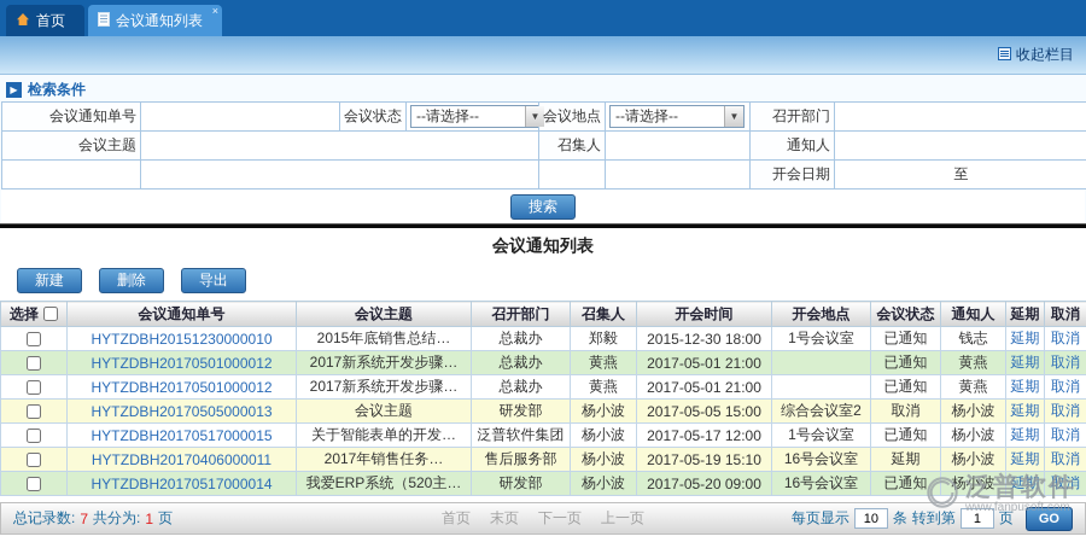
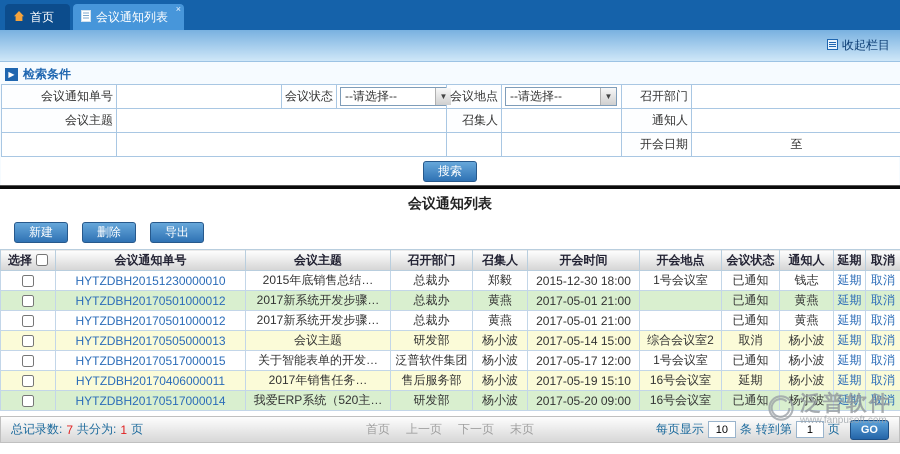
  首页
  会议通知列表
  ×
  收起栏目
  ▶
  检索条件
  会议通知单号		会议状态	--请选择-- ▼	会议地点	--请选择-- ▼	召开部门
  会议主题		召集人		通知人
  				开会日期	至
  搜索
  会议通知列表
  新建
  删除
  导出
  选择	会议通知单号	会议主题	召开部门	召集人	开会时间	开会地点	会议状态	通知人	延期	取消
  	HYTZDBH20151230000010	2015年底销售总结…	总裁办	郑毅	2015-12-30 18:00	1号会议室	已通知	钱志	延期	取消
  	HYTZDBH20170501000012	2017新系统开发步骤…	总裁办	黄燕	2017-05-01 21:00		已通知	黄燕	延期	取消
  	HYTZDBH20170501000012	2017新系统开发步骤…	总裁办	黄燕	2017-05-01 21:00		已通知	黄燕	延期	取消
- 	HYTZDBH20170505000013	会议主题	研发部	杨小波	2017-05-05 15:00	综合会议室2	取消	杨小波	延期	取消
+ 	HYTZDBH20170505000013	会议主题	研发部	杨小波	2017-05-14 15:00	综合会议室2	取消	杨小波	延期	取消
  	HYTZDBH20170517000015	关于智能表单的开发…	泛普软件集团	杨小波	2017-05-17 12:00	1号会议室	已通知	杨小波	延期	取消
  	HYTZDBH20170406000011	2017年销售任务…	售后服务部	杨小波	2017-05-19 15:10	16号会议室	延期	杨小波	延期	取消
  	HYTZDBH20170517000014	我爱ERP系统（520主…	研发部	杨小波	2017-05-20 09:00	16号会议室	已通知	杨小波	延期	取消
  总记录数:
  7
  共分为:
  1
  页
  首页
- 末页
+ 上一页
  下一页
- 上一页
+ 末页
  每页显示
  10
  条
  转到第
  1
  页
  GO
  泛普软件
  www.fanpusoft.com
